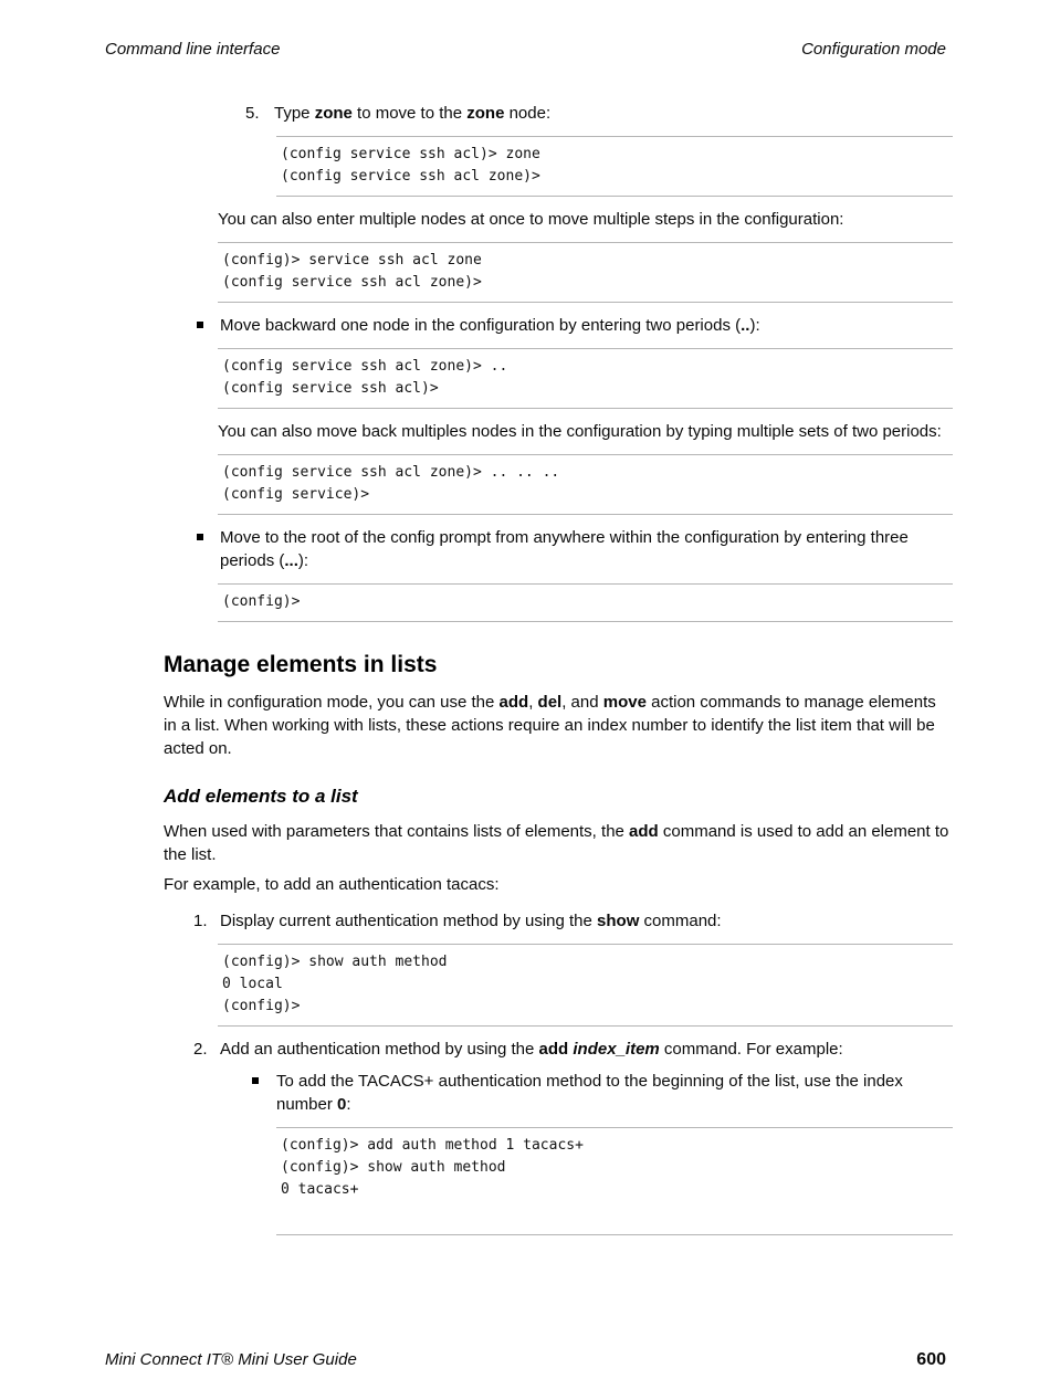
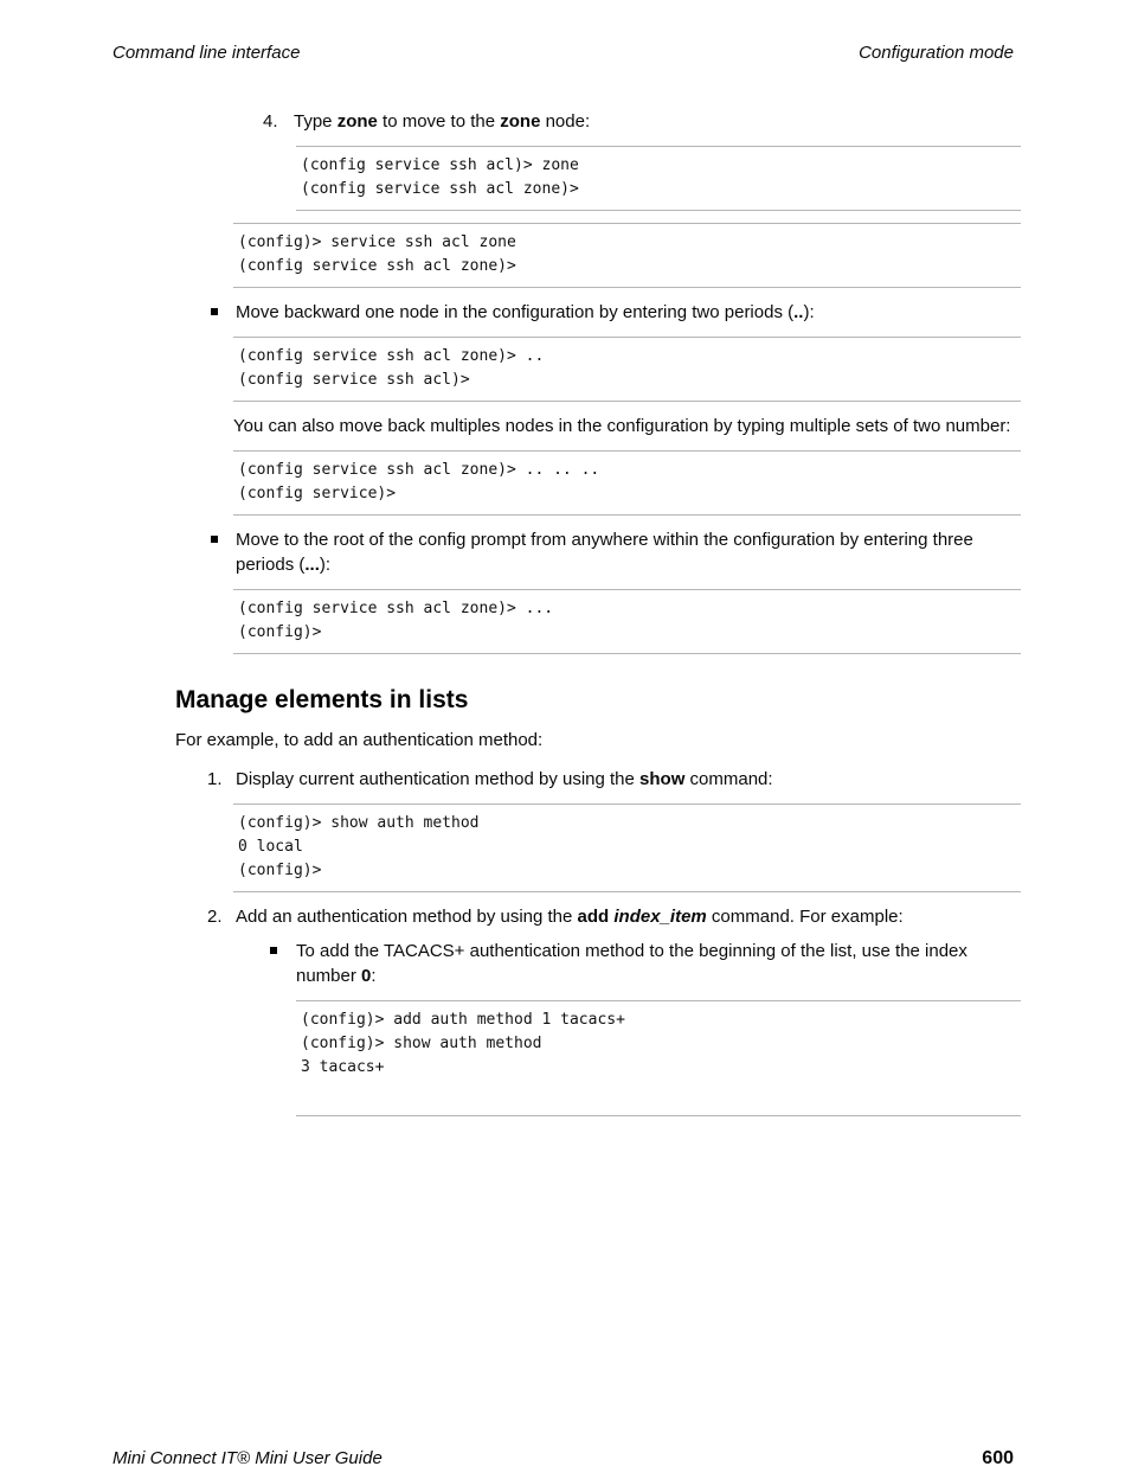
  Command line interface
  Configuration mode
- 5.
+ 4.
  Type zone to move to the zone node:
  (config service ssh acl)> zone
  (config service ssh acl zone)>
- You can also enter multiple nodes at once to move multiple steps in the configuration:
  (config)> service ssh acl zone
  (config service ssh acl zone)>
  Move backward one node in the configuration by entering two periods (..):
  (config service ssh acl zone)> ..
  (config service ssh acl)>
- You can also move back multiples nodes in the configuration by typing multiple sets of two periods:
+ You can also move back multiples nodes in the configuration by typing multiple sets of two number:
  (config service ssh acl zone)> .. .. ..
  (config service)>
  Move to the root of the config prompt from anywhere within the configuration by entering three periods (...):
+ (config service ssh acl zone)> ...
  (config)>
  Manage elements in lists
- While in configuration mode, you can use the add, del, and move action commands to manage elements in a list. When working with lists, these actions require an index number to identify the list item that will be acted on.
- Add elements to a list
- When used with parameters that contains lists of elements, the add command is used to add an element to the list.
- For example, to add an authentication tacacs:
+ For example, to add an authentication method:
  1.
  Display current authentication method by using the show command:
  (config)> show auth method
  0 local
  (config)>
  2.
  Add an authentication method by using the add index_item command. For example:
  To add the TACACS+ authentication method to the beginning of the list, use the index number 0:
  (config)> add auth method 1 tacacs+
  (config)> show auth method
- 0 tacacs+
+ 3 tacacs+
  Mini Connect IT® Mini User Guide
  600
